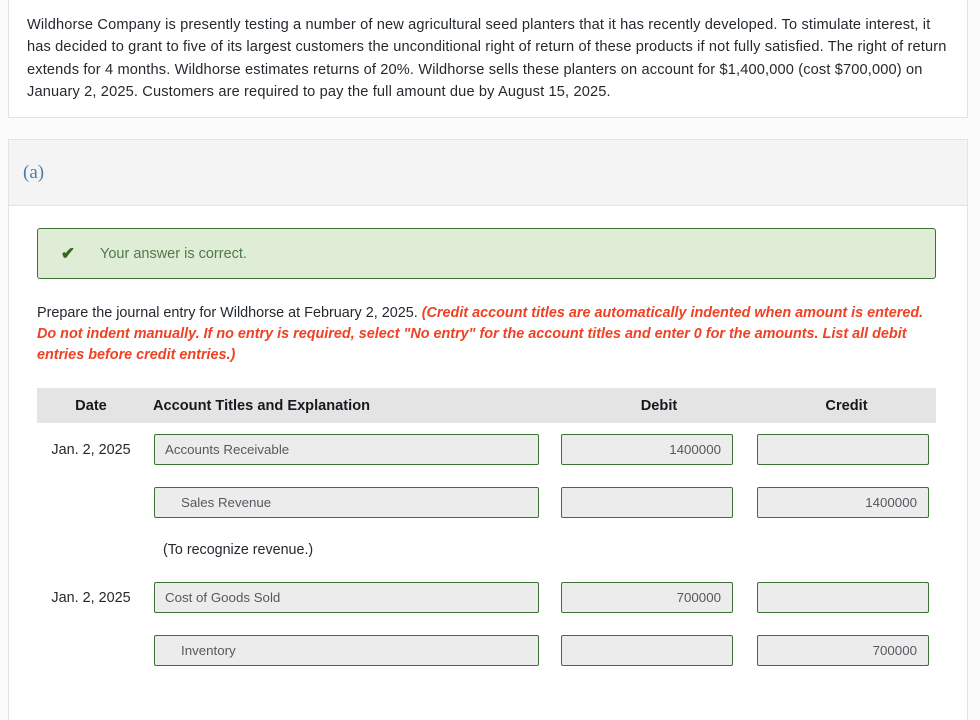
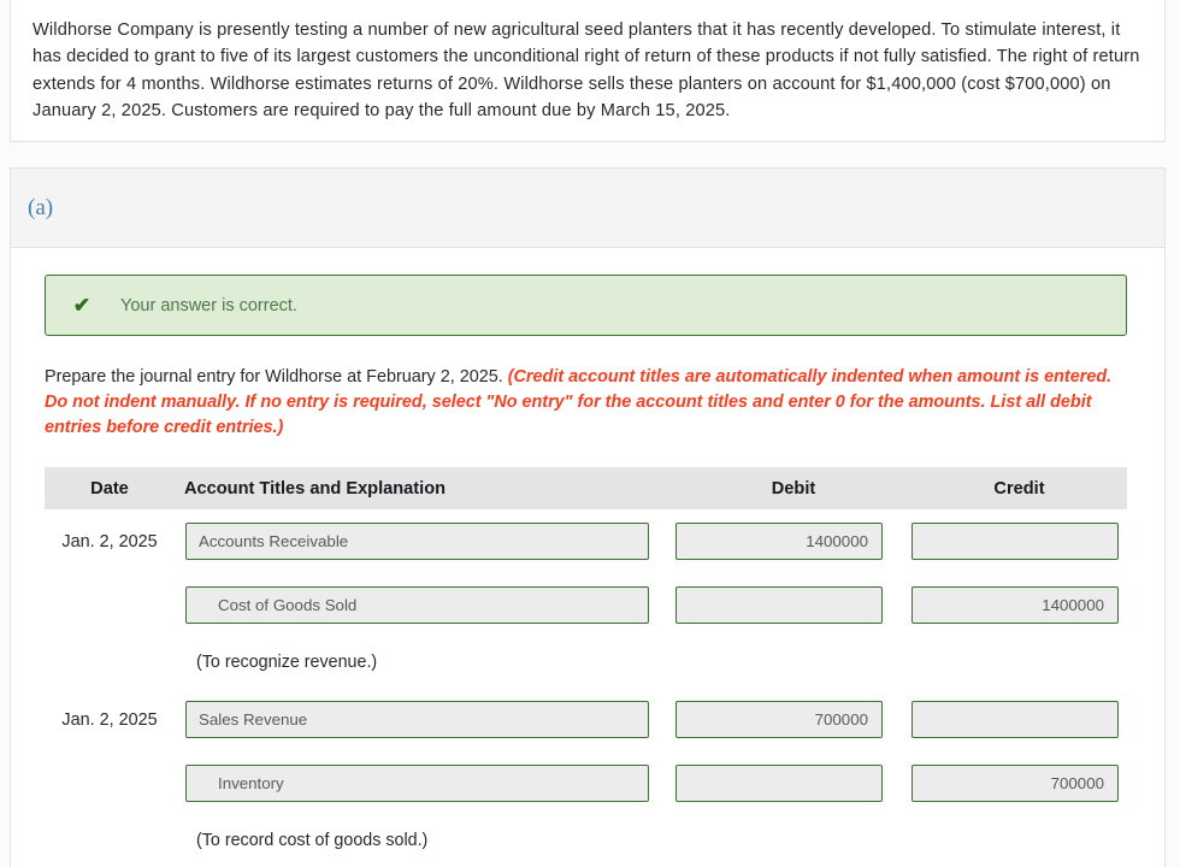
- Wildhorse Company is presently testing a number of new agricultural seed planters that it has recently developed. To stimulate interest, it has decided to grant to five of its largest customers the unconditional right of return of these products if not fully satisfied. The right of return extends for 4 months. Wildhorse estimates returns of 20%. Wildhorse sells these planters on account for $1,400,000 (cost $700,000) on January 2, 2025. Customers are required to pay the full amount due by August 15, 2025.
+ Wildhorse Company is presently testing a number of new agricultural seed planters that it has recently developed. To stimulate interest, it has decided to grant to five of its largest customers the unconditional right of return of these products if not fully satisfied. The right of return extends for 4 months. Wildhorse estimates returns of 20%. Wildhorse sells these planters on account for $1,400,000 (cost $700,000) on January 2, 2025. Customers are required to pay the full amount due by March 15, 2025.
  (a)
  ✔
  Your answer is correct.
  Prepare the journal entry for Wildhorse at February 2, 2025. (Credit account titles are automatically indented when amount is entered. Do not indent manually. If no entry is required, select "No entry" for the account titles and enter 0 for the amounts. List all debit entries before credit entries.)
  Date
  Account Titles and Explanation
  Debit
  Credit
  Jan. 2, 2025
  Accounts Receivable
  1400000
- Sales Revenue
+ Cost of Goods Sold
  1400000
  (To recognize revenue.)
  Jan. 2, 2025
- Cost of Goods Sold
+ Sales Revenue
  700000
  Inventory
  700000
+ (To record cost of goods sold.)
